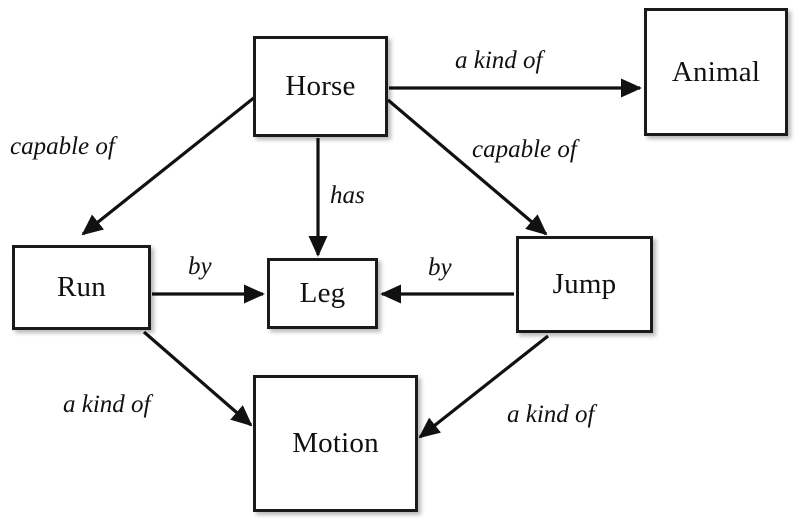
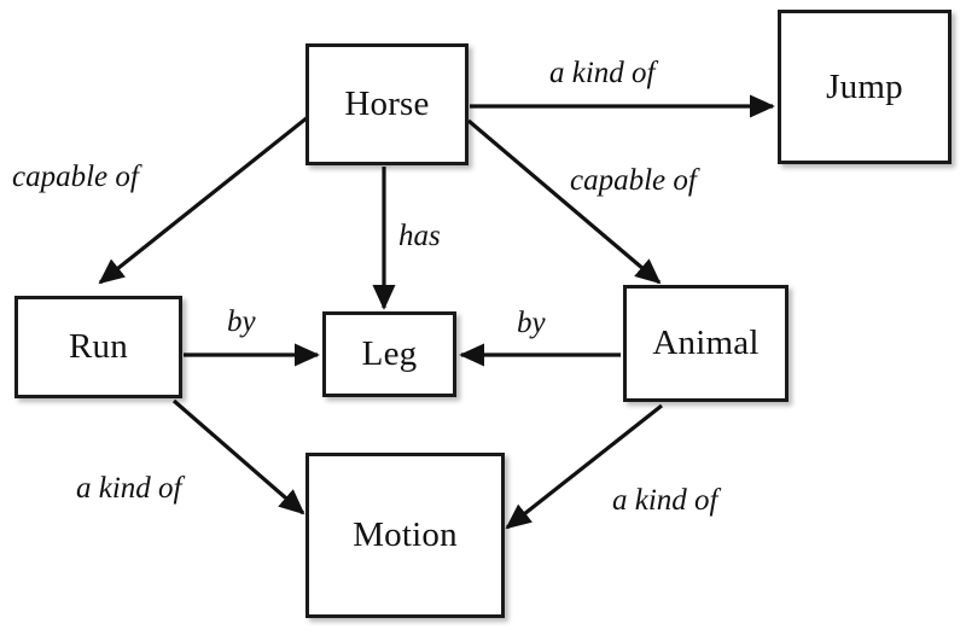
  Horse
- Animal
+ Jump
  Run
  Leg
- Jump
+ Animal
  Motion
  a kind of
  capable of
  has
  capable of
  by
  by
  a kind of
  a kind of
